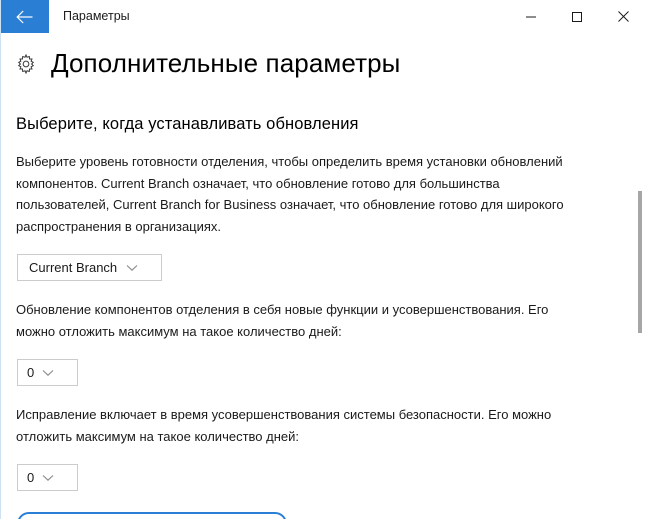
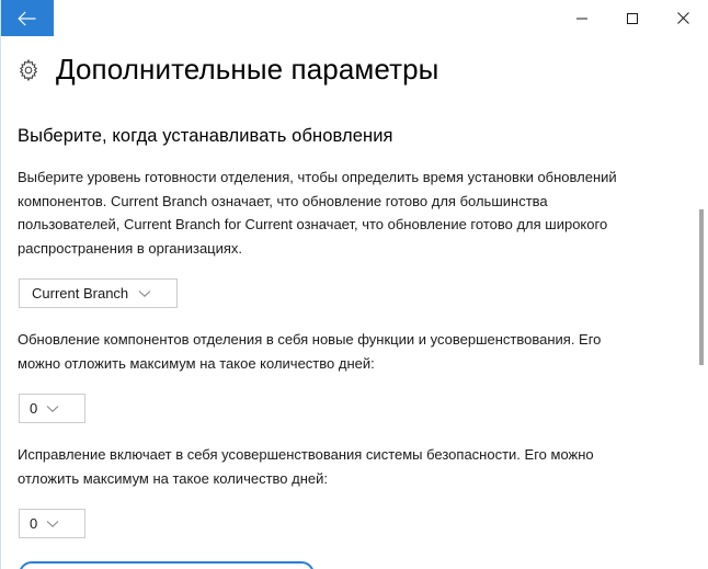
- Параметры
  Дополнительные параметры
  Выберите, когда устанавливать обновления
- Выберите уровень готовности отделения, чтобы определить время установки обновлений компонентов. Current Branch означает, что обновление готово для большинства пользователей, Current Branch for Business означает, что обновление готово для широкого распространения в организациях.
+ Выберите уровень готовности отделения, чтобы определить время установки обновлений компонентов. Current Branch означает, что обновление готово для большинства пользователей, Current Branch for Current означает, что обновление готово для широкого распространения в организациях.
  Current Branch
  Обновление компонентов отделения в себя новые функции и усовершенствования. Его можно отложить максимум на такое количество дней:
  0
- Исправление включает в время усовершенствования системы безопасности. Его можно отложить максимум на такое количество дней:
+ Исправление включает в себя усовершенствования системы безопасности. Его можно отложить максимум на такое количество дней:
  0
